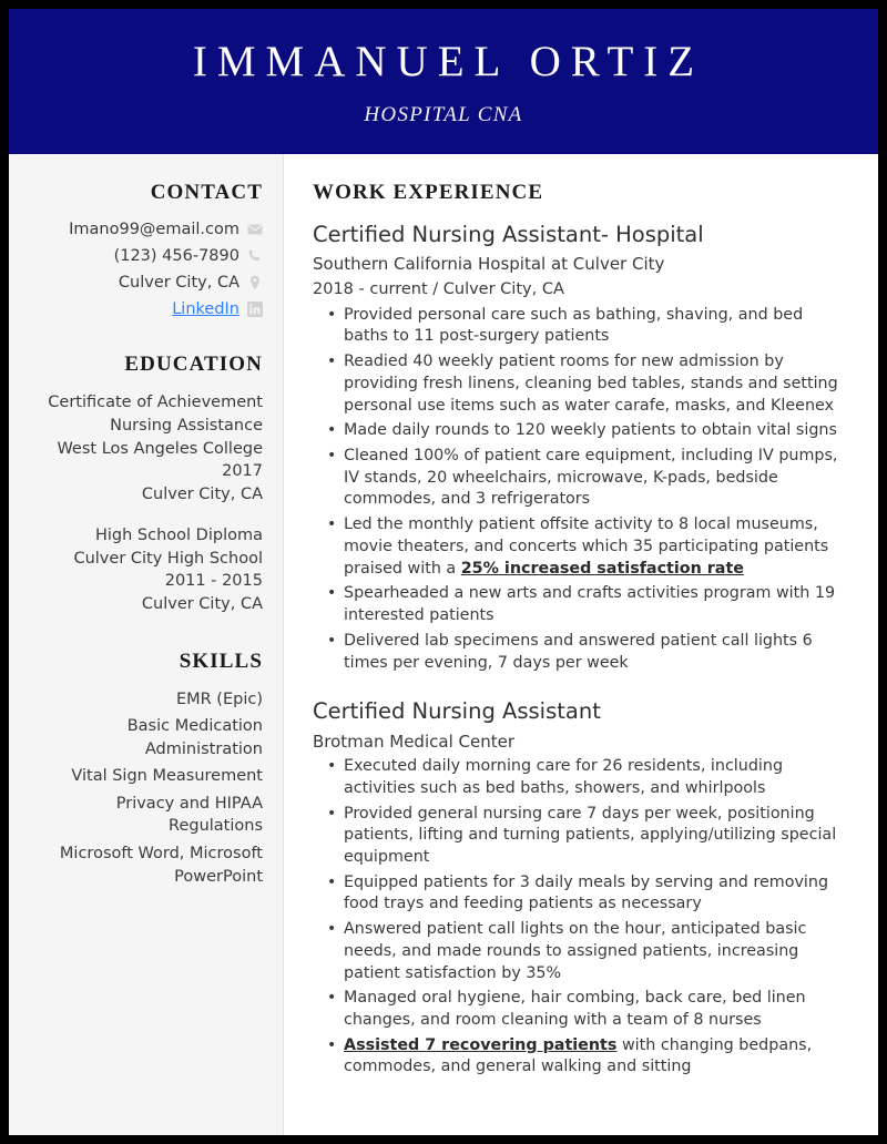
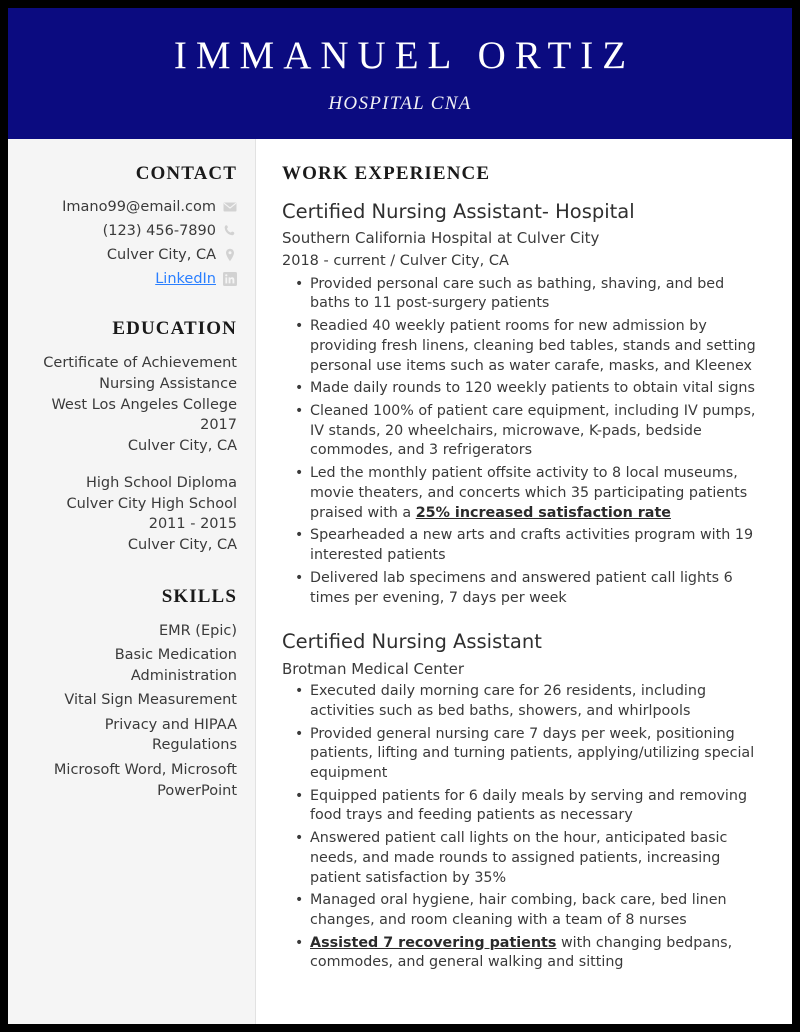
  IMMANUEL ORTIZ
  HOSPITAL CNA
  CONTACT
  Imano99@email.com
  (123) 456-7890
  Culver City, CA
  LinkedIn
  EDUCATION
  Certificate of Achievement
  Nursing Assistance
  West Los Angeles College
  2017
  Culver City, CA
  High School Diploma
  Culver City High School
  2011 - 2015
  Culver City, CA
  SKILLS
  EMR (Epic)
  Basic Medication Administration
  Vital Sign Measurement
  Privacy and HIPAA Regulations
  Microsoft Word, Microsoft PowerPoint
  WORK EXPERIENCE
  Certified Nursing Assistant- Hospital
  Southern California Hospital at Culver City
  2018 - current / Culver City, CA
  Provided personal care such as bathing, shaving, and bed baths to 11 post-surgery patients
  Readied 40 weekly patient rooms for new admission by providing fresh linens, cleaning bed tables, stands and setting personal use items such as water carafe, masks, and Kleenex
  Made daily rounds to 120 weekly patients to obtain vital signs
  Cleaned 100% of patient care equipment, including IV pumps, IV stands, 20 wheelchairs, microwave, K-pads, bedside commodes, and 3 refrigerators
  Led the monthly patient offsite activity to 8 local museums, movie theaters, and concerts which 35 participating patients praised with a 25% increased satisfaction rate
  Spearheaded a new arts and crafts activities program with 19 interested patients
  Delivered lab specimens and answered patient call lights 6 times per evening, 7 days per week
  Certified Nursing Assistant
  Brotman Medical Center
  Executed daily morning care for 26 residents, including activities such as bed baths, showers, and whirlpools
  Provided general nursing care 7 days per week, positioning patients, lifting and turning patients, applying/utilizing special equipment
- Equipped patients for 3 daily meals by serving and removing food trays and feeding patients as necessary
+ Equipped patients for 6 daily meals by serving and removing food trays and feeding patients as necessary
  Answered patient call lights on the hour, anticipated basic needs, and made rounds to assigned patients, increasing patient satisfaction by 35%
  Managed oral hygiene, hair combing, back care, bed linen changes, and room cleaning with a team of 8 nurses
  Assisted 7 recovering patients with changing bedpans, commodes, and general walking and sitting
